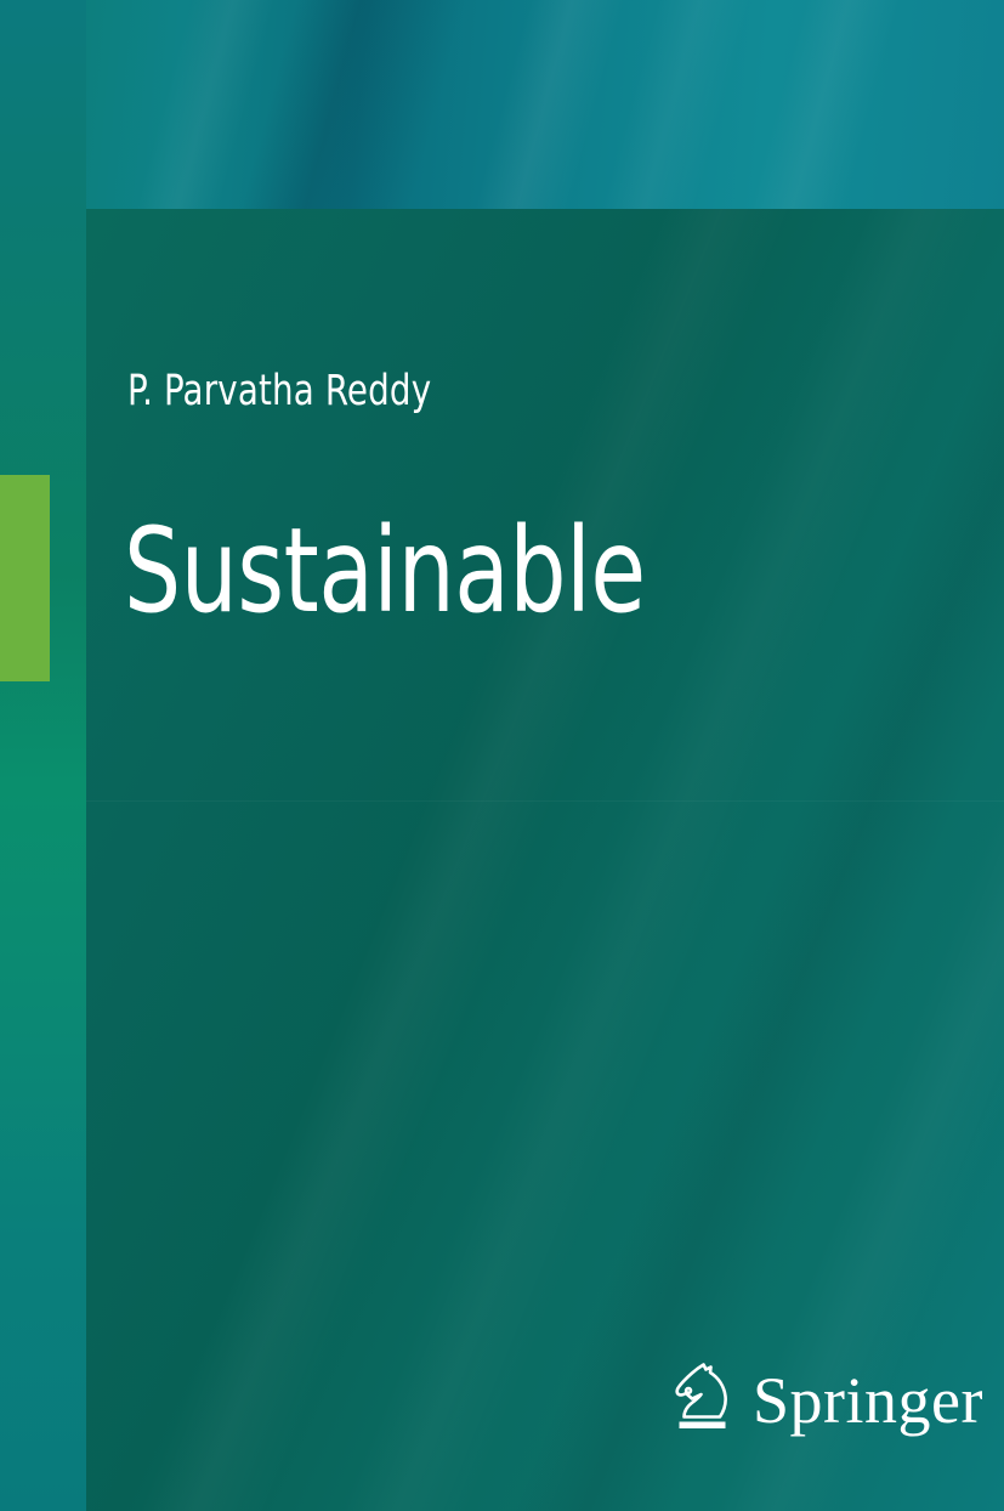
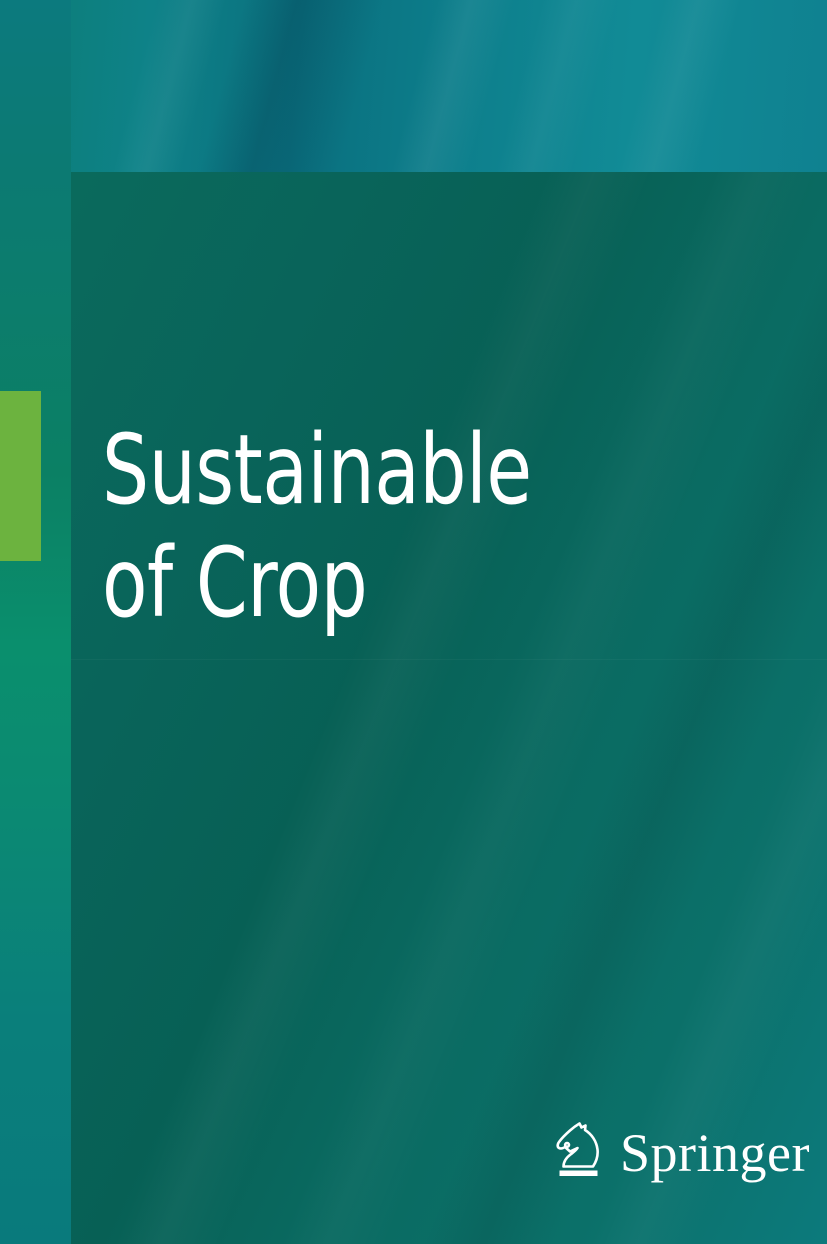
- P. Parvatha Reddy
  Sustainable
+ of Crop
  Springer
